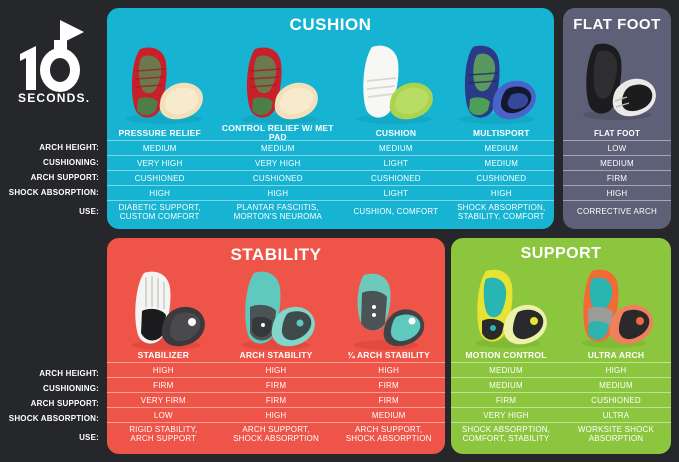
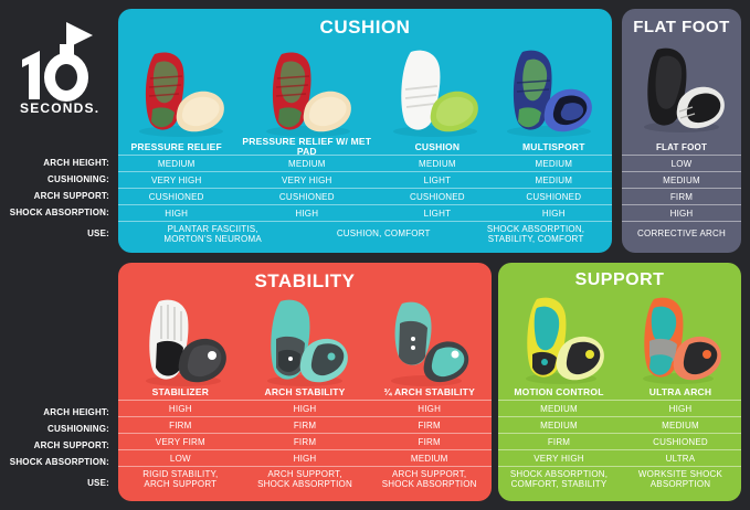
  SECONDS.
  ARCH HEIGHT:
  CUSHIONING:
  ARCH SUPPORT:
  SHOCK ABSORPTION:
  USE:
  ARCH HEIGHT:
  CUSHIONING:
  ARCH SUPPORT:
  SHOCK ABSORPTION:
  USE:
  CUSHION
  PRESSURE RELIEF
- CONTROL RELIEF W/ MET PAD
+ PRESSURE RELIEF W/ MET PAD
  CUSHION
  MULTISPORT
  MEDIUM
  MEDIUM
  MEDIUM
  MEDIUM
  VERY HIGH
  VERY HIGH
  LIGHT
  MEDIUM
  CUSHIONED
  CUSHIONED
  CUSHIONED
  CUSHIONED
  HIGH
  HIGH
  LIGHT
  HIGH
- DIABETIC SUPPORT,
- CUSTOM COMFORT
  PLANTAR FASCIITIS,
  MORTON'S NEUROMA
  CUSHION, COMFORT
  SHOCK ABSORPTION,
  STABILITY, COMFORT
  FLAT FOOT
  FLAT FOOT
  LOW
  MEDIUM
  FIRM
  HIGH
  CORRECTIVE ARCH
  STABILITY
  STABILIZER
  ARCH STABILITY
  ¾ ARCH STABILITY
  HIGH
  HIGH
  HIGH
  FIRM
  FIRM
  FIRM
  VERY FIRM
  FIRM
  FIRM
  LOW
  HIGH
  MEDIUM
  RIGID STABILITY,
  ARCH SUPPORT
  ARCH SUPPORT,
  SHOCK ABSORPTION
  ARCH SUPPORT,
  SHOCK ABSORPTION
  SUPPORT
  MOTION CONTROL
  ULTRA ARCH
  MEDIUM
  HIGH
  MEDIUM
  MEDIUM
  FIRM
  CUSHIONED
  VERY HIGH
  ULTRA
  SHOCK ABSORPTION,
  COMFORT, STABILITY
  WORKSITE SHOCK
  ABSORPTION
